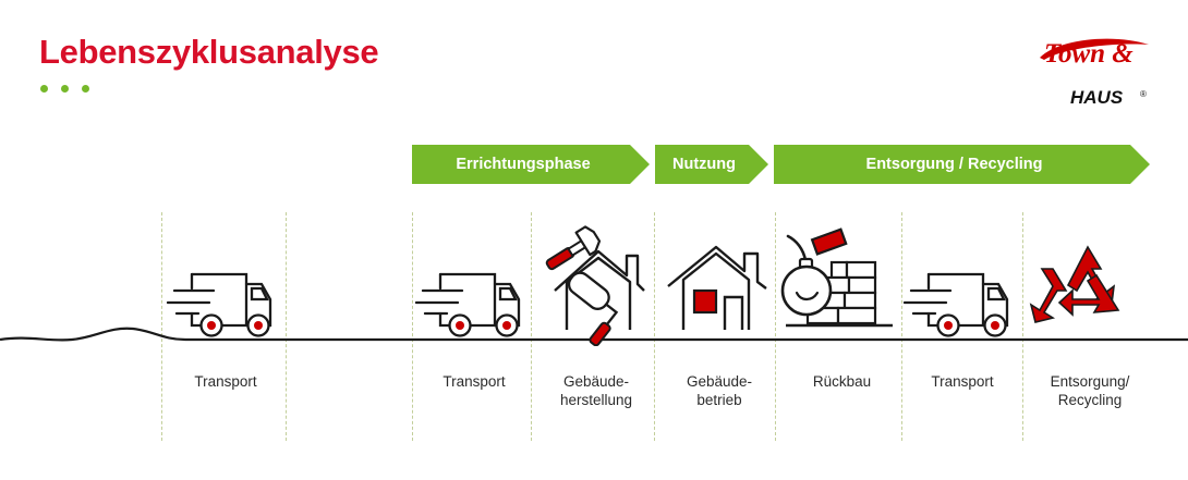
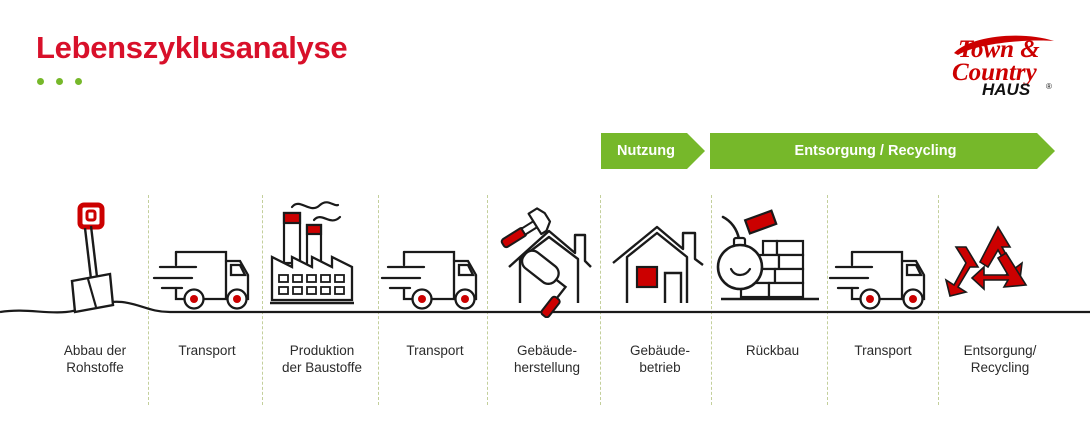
  Lebenszyklusanalyse
  Town &
+ Country
  HAUS
  ®
- Errichtungsphase
  Nutzung
  Entsorgung / Recycling
+ Abbau der
+ Rohstoffe
  Transport
+ Produktion
+ der Baustoffe
  Transport
  Gebäude-
  herstellung
  Gebäude-
  betrieb
  Rückbau
  Transport
  Entsorgung/
  Recycling
